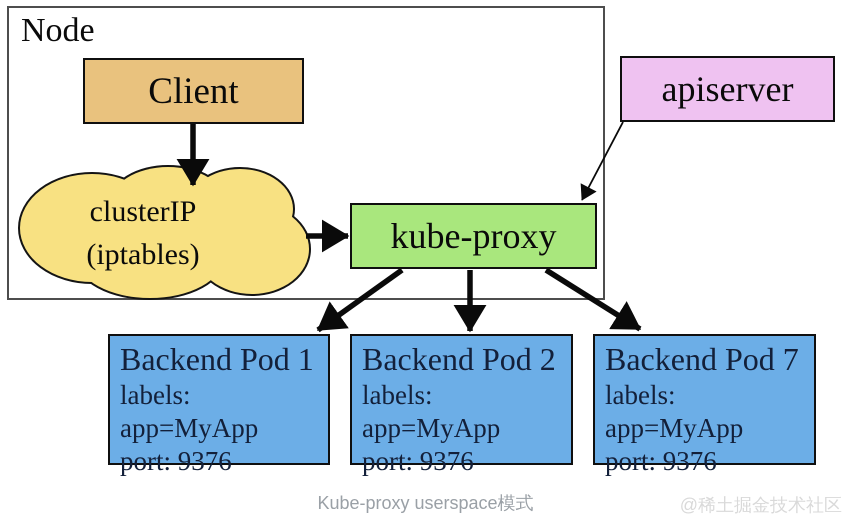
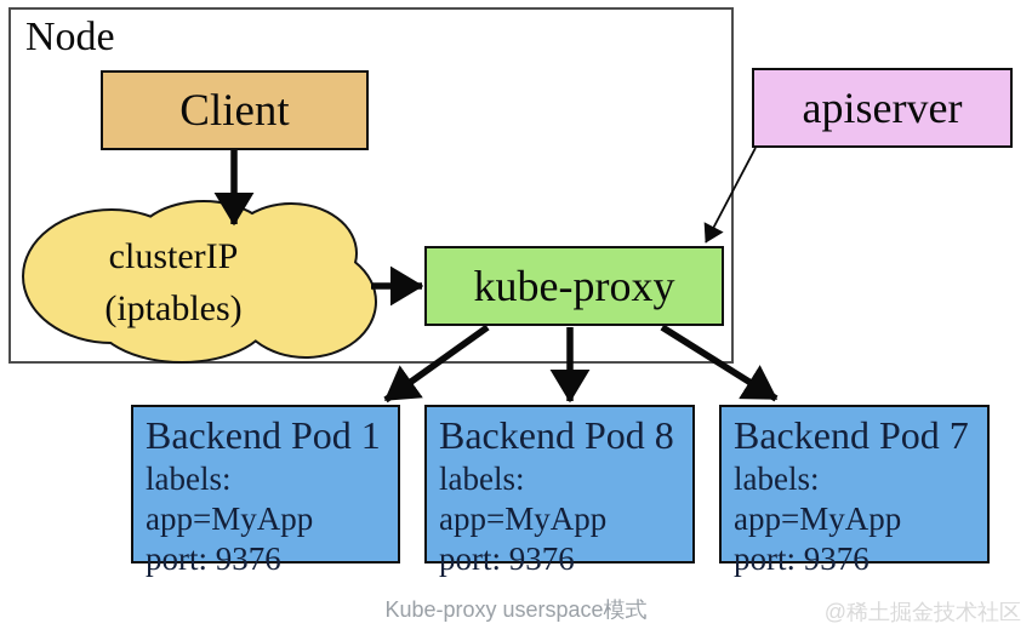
  Node
  clusterIP
  (iptables)
  Client
  kube-proxy
  apiserver
  Backend Pod 1
  labels: app=MyApp
  port: 9376
- Backend Pod 2
+ Backend Pod 8
  labels: app=MyApp
  port: 9376
  Backend Pod 7
  labels: app=MyApp
  port: 9376
  Kube-proxy userspace模式
  @稀土掘金技术社区
